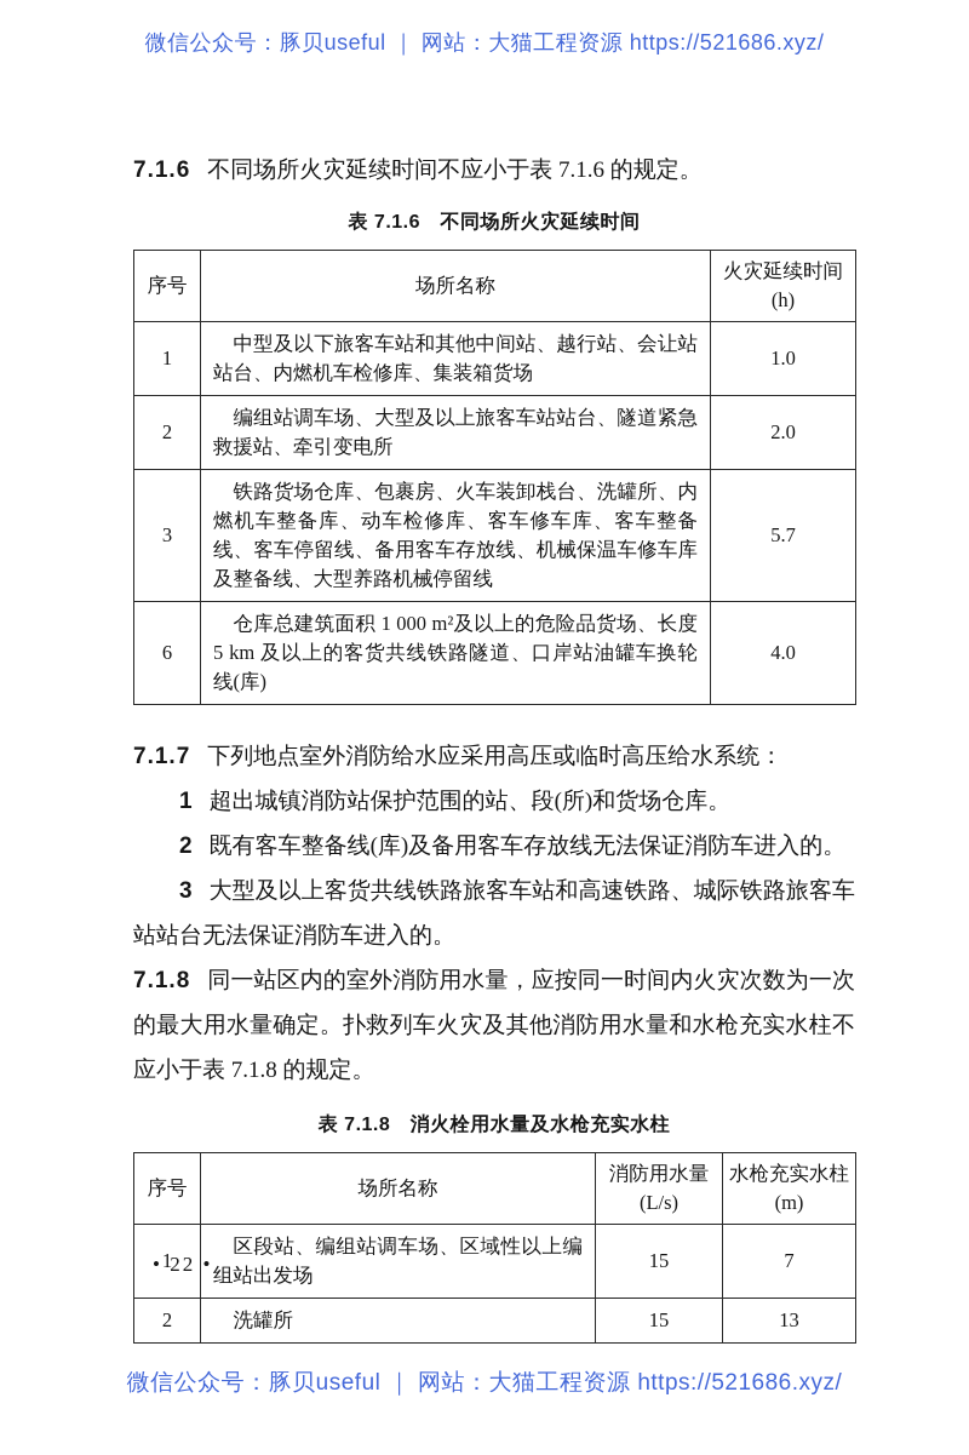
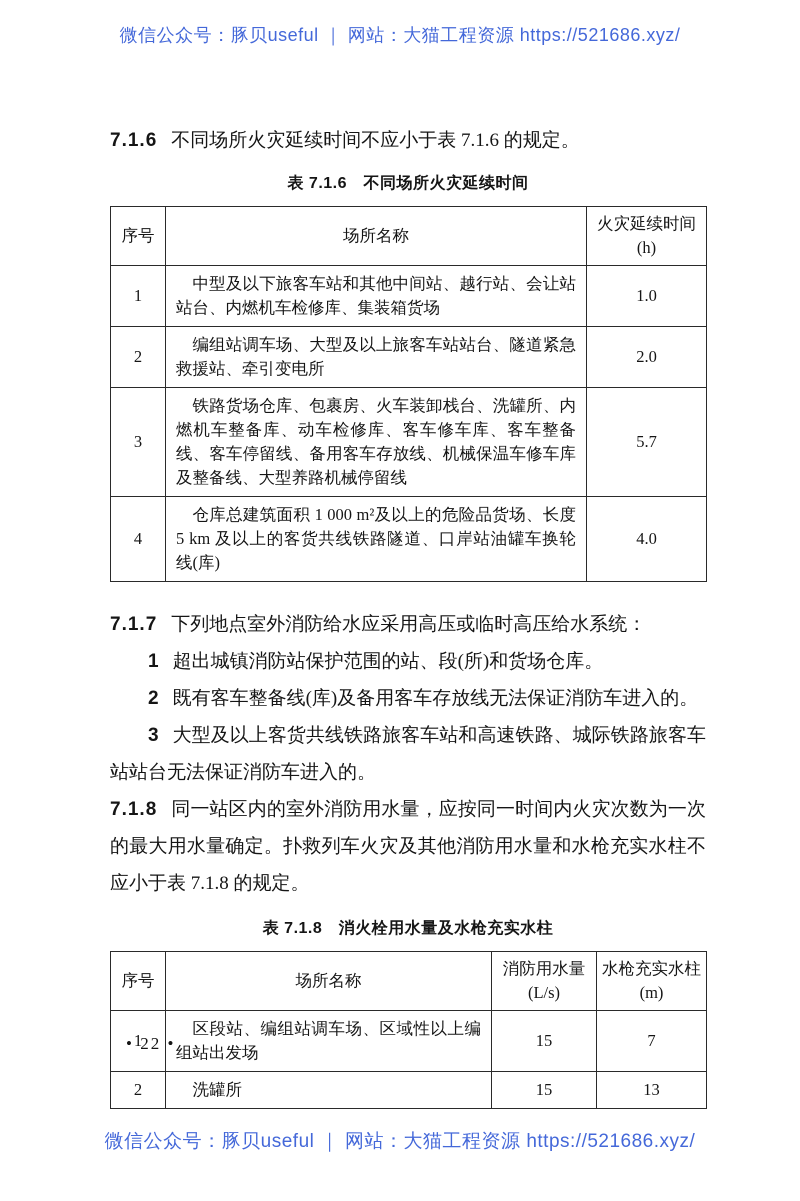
  微信公众号：豚贝useful ｜ 网站：大猫工程资源 https://521686.xyz/
  7.1.6 不同场所火灾延续时间不应小于表 7.1.6 的规定。
  表 7.1.6 不同场所火灾延续时间
  序号	场所名称	火灾延续时间 (h)
  1	中型及以下旅客车站和其他中间站、越行站、会让站站台、内燃机车检修库、集装箱货场	1.0
  2	编组站调车场、大型及以上旅客车站站台、隧道紧急救援站、牵引变电所	2.0
  3	铁路货场仓库、包裹房、火车装卸栈台、洗罐所、内燃机车整备库、动车检修库、客车修车库、客车整备线、客车停留线、备用客车存放线、机械保温车修车库及整备线、大型养路机械停留线	5.7
- 6	仓库总建筑面积 1 000 m²及以上的危险品货场、长度 5 km 及以上的客货共线铁路隧道、口岸站油罐车换轮线(库)	4.0
+ 4	仓库总建筑面积 1 000 m²及以上的危险品货场、长度 5 km 及以上的客货共线铁路隧道、口岸站油罐车换轮线(库)	4.0
  7.1.7 下列地点室外消防给水应采用高压或临时高压给水系统：
  1 超出城镇消防站保护范围的站、段(所)和货场仓库。
  2 既有客车整备线(库)及备用客车存放线无法保证消防车进入的。
  3 大型及以上客货共线铁路旅客车站和高速铁路、城际铁路旅客车站站台无法保证消防车进入的。
  7.1.8 同一站区内的室外消防用水量，应按同一时间内火灾次数为一次的最大用水量确定。扑救列车火灾及其他消防用水量和水枪充实水柱不应小于表 7.1.8 的规定。
  表 7.1.8 消火栓用水量及水枪充实水柱
  序号	场所名称	消防用水量 (L/s)	水枪充实水柱 (m)
  1	区段站、编组站调车场、区域性以上编组站出发场	15	7
  2	洗罐所	15	13
  • 22 •
  微信公众号：豚贝useful ｜ 网站：大猫工程资源 https://521686.xyz/
